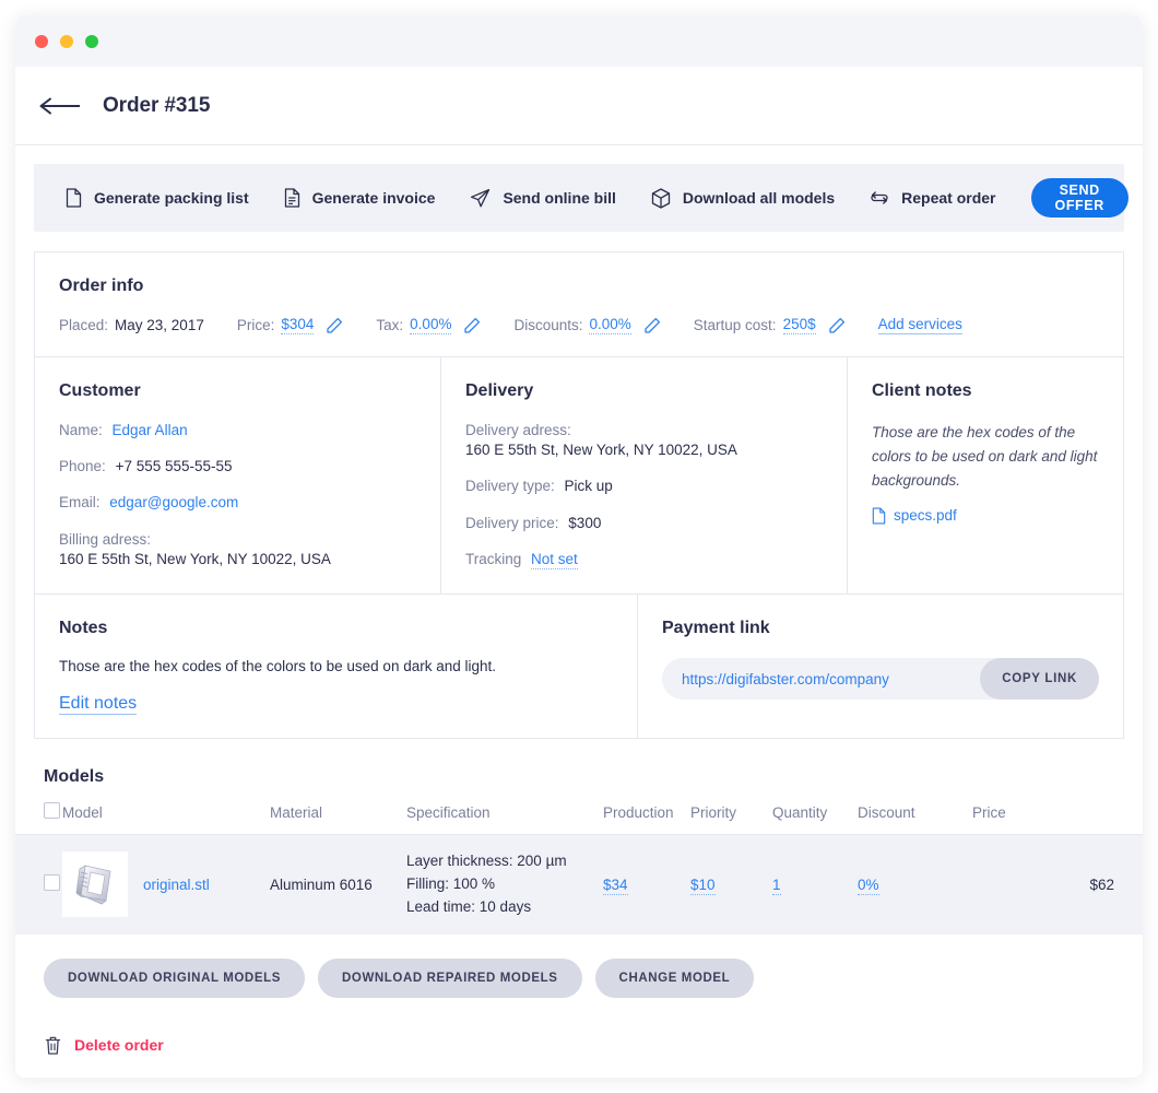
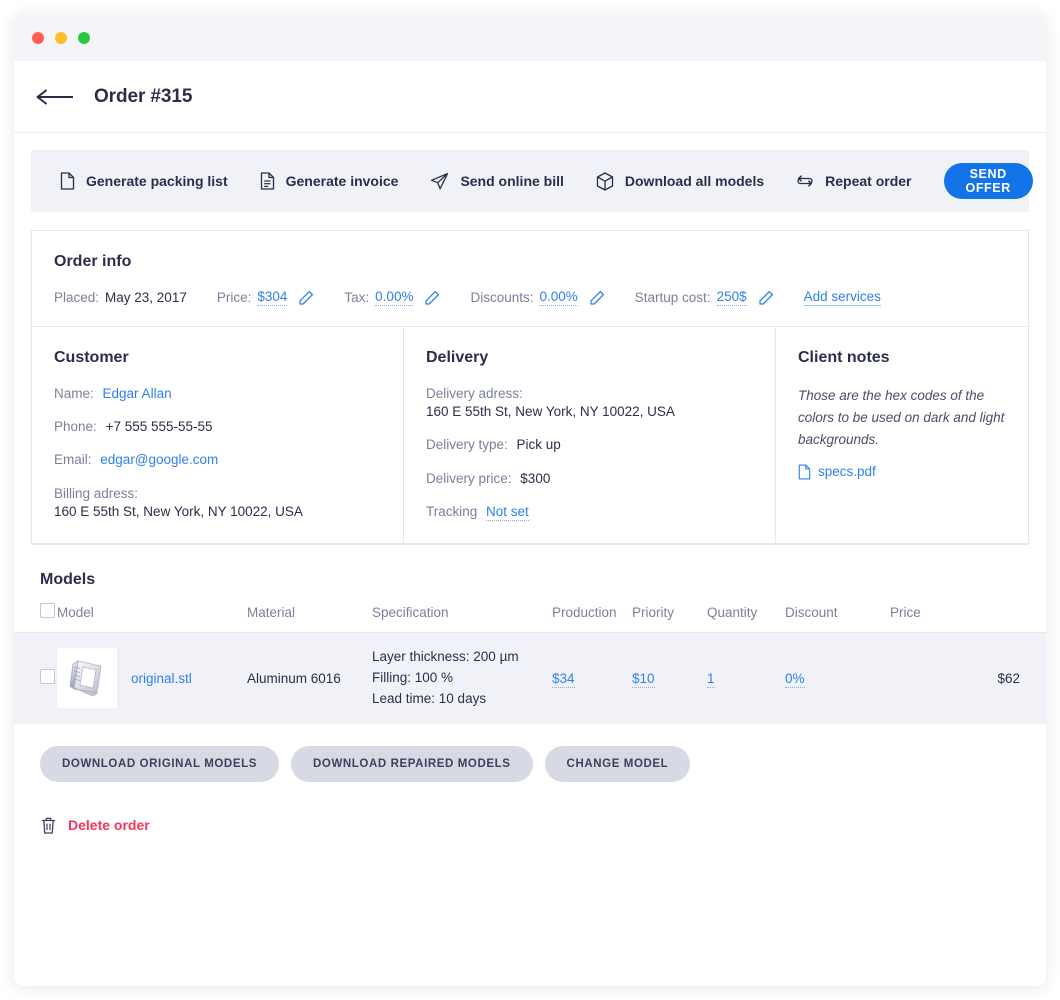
  Order #315
  Generate packing list
  Generate invoice
  Send online bill
  Download all models
  Repeat order
  SEND OFFER
  Order info
  Placed:
  May 23, 2017
  Price:
  $304
  Tax:
  0.00%
  Discounts:
  0.00%
  Startup cost:
  250$
  Add services
  Customer
  Name: Edgar Allan
  Phone: +7 555 555-55-55
  Email: edgar@google.com
  Billing adress:
  160 E 55th St, New York, NY 10022, USA
  Delivery
  Delivery adress:
  160 E 55th St, New York, NY 10022, USA
  Delivery type: Pick up
  Delivery price: $300
  Tracking Not set
  Client notes
  Those are the hex codes of the colors to be used on dark and light backgrounds.
  specs.pdf
- Notes
- Those are the hex codes of the colors to be used on dark and light.
- Edit notes
- Payment link
- https://digifabster.com/company
- COPY LINK
  Models
  	Model	Material	Specification	Production	Priority	Quantity	Discount	Price
  	original.stl	Aluminum 6016	Layer thickness: 200 µm Filling: 100 % Lead time: 10 days	$34	$10	1	0%	$62
  DOWNLOAD ORIGINAL MODELS
  DOWNLOAD REPAIRED MODELS
  CHANGE MODEL
  Delete order
